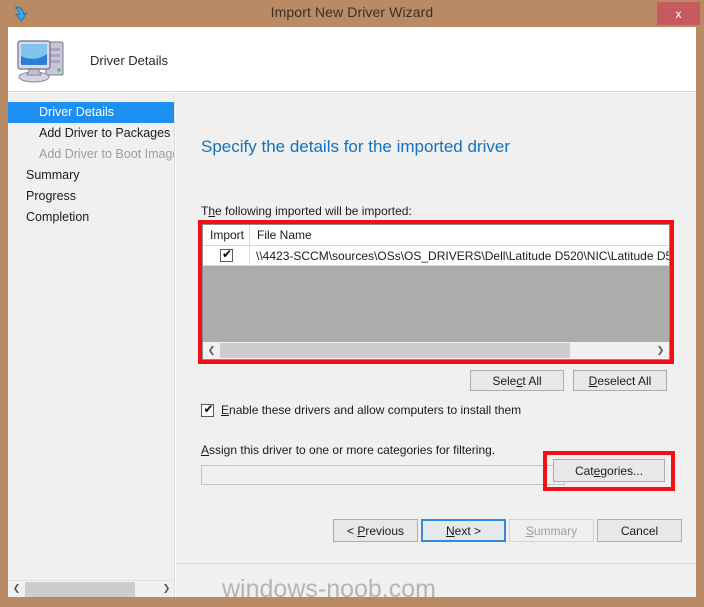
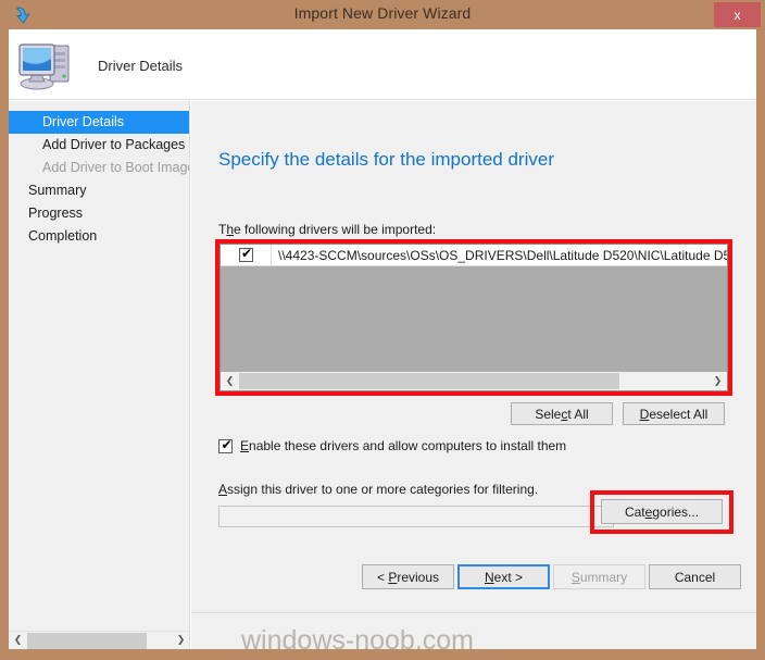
  Import New Driver Wizard
  x
  Driver Details
  Driver Details
  Add Driver to Packages
  Add Driver to Boot Imag
  Summary
  Progress
  Completion
  ❮
  ❯
  Specify the details for the imported driver
- The following imported will be imported:
+ The following drivers will be imported:
- Import
- File Name
  \\4423-SCCM\sources\OSs\OS_DRIVERS\Dell\Latitude D520\NIC\Latitude D5
  ❮
  ❯
  Select All
  Deselect All
  Enable these drivers and allow computers to install them
  Assign this driver to one or more categories for filtering.
  Categories...
  < Previous
  Next >
  Summary
  Cancel
  windows-noob.com
